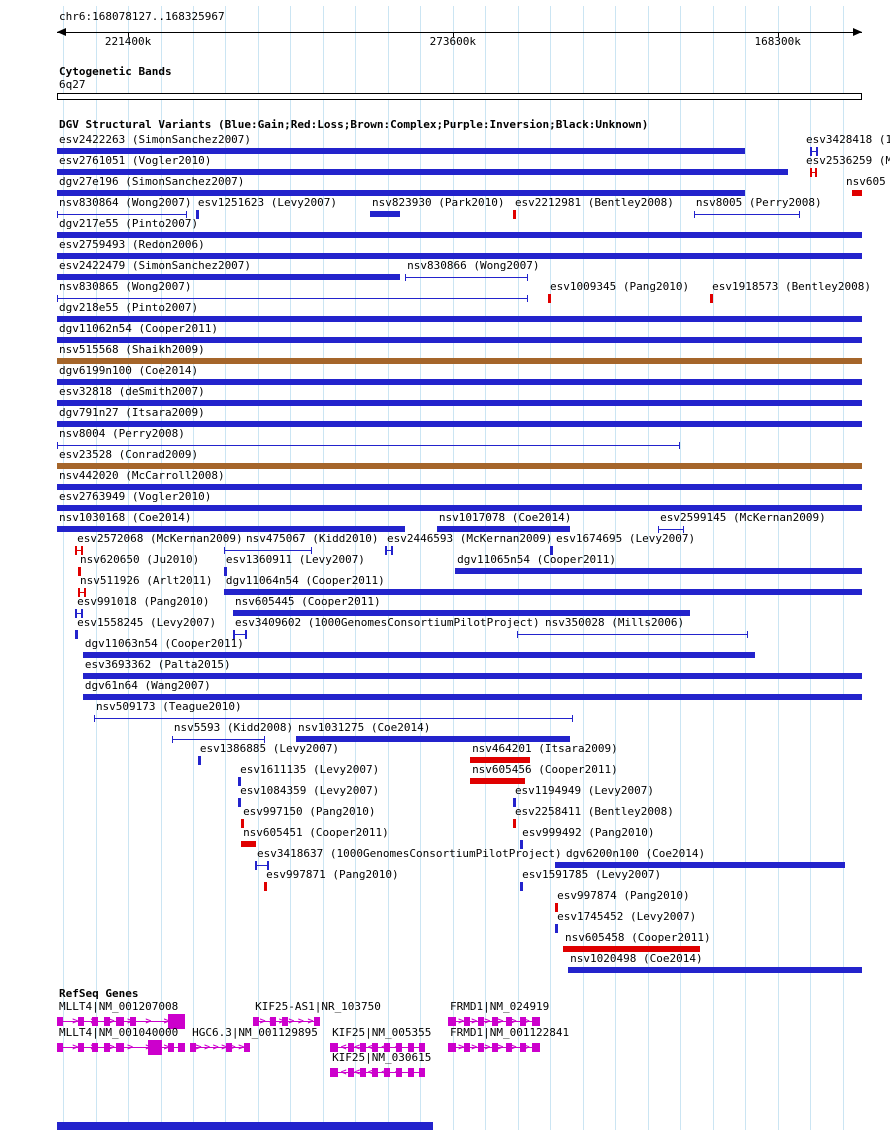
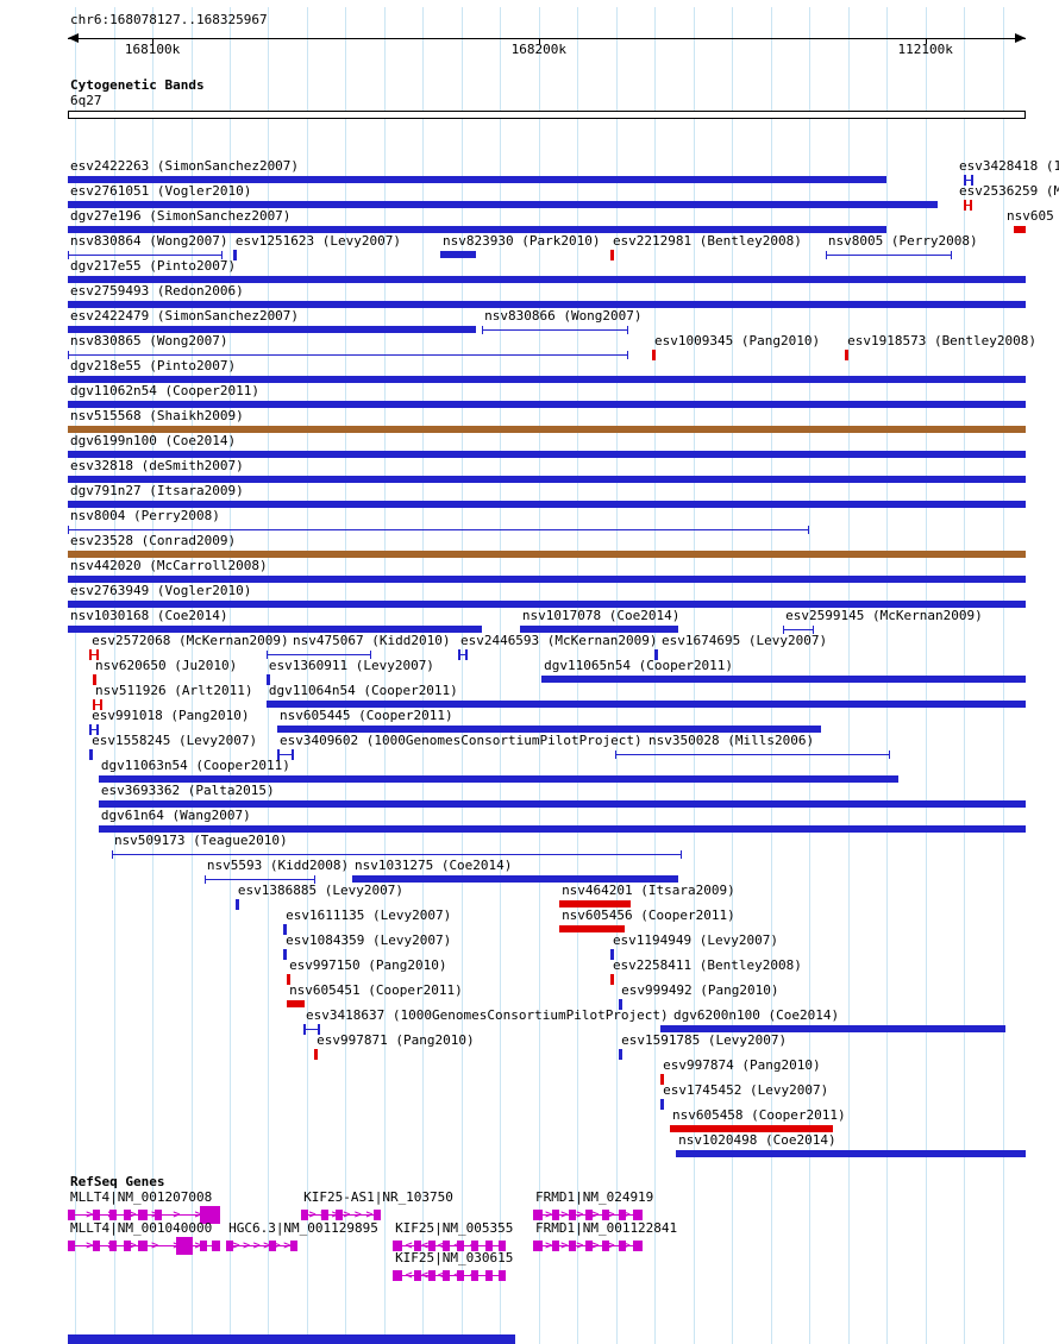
  chr6:168078127..168325967
  Cytogenetic Bands
  6q27
- DGV Structural Variants (Blue:Gain;Red:Loss;Brown:Complex;Purple:Inversion;Black:Unknown)
  RefSeq Genes
- 221400k
+ 168100k
- 273600k
+ 168200k
- 168300k
+ 112100k
  esv2422263 (SimonSanchez2007)
  esv3428418 (1
  esv2761051 (Vogler2010)
  esv2536259 (M
  dgv27e196 (SimonSanchez2007)
  nsv605
  nsv830864 (Wong2007)
  esv1251623 (Levy2007)
  nsv823930 (Park2010)
  esv2212981 (Bentley2008)
  nsv8005 (Perry2008)
  dgv217e55 (Pinto2007)
  esv2759493 (Redon2006)
  esv2422479 (SimonSanchez2007)
  nsv830866 (Wong2007)
  nsv830865 (Wong2007)
  esv1009345 (Pang2010)
  esv1918573 (Bentley2008)
  dgv218e55 (Pinto2007)
  dgv11062n54 (Cooper2011)
  nsv515568 (Shaikh2009)
  dgv6199n100 (Coe2014)
  esv32818 (deSmith2007)
  dgv791n27 (Itsara2009)
  nsv8004 (Perry2008)
  esv23528 (Conrad2009)
  nsv442020 (McCarroll2008)
  esv2763949 (Vogler2010)
  nsv1030168 (Coe2014)
  nsv1017078 (Coe2014)
  esv2599145 (McKernan2009)
  esv2572068 (McKernan2009)
  nsv475067 (Kidd2010)
  esv2446593 (McKernan2009)
  esv1674695 (Levy2007)
  nsv620650 (Ju2010)
  esv1360911 (Levy2007)
  dgv11065n54 (Cooper2011)
  nsv511926 (Arlt2011)
  dgv11064n54 (Cooper2011)
  esv991018 (Pang2010)
  nsv605445 (Cooper2011)
  esv1558245 (Levy2007)
  esv3409602 (1000GenomesConsortiumPilotProject)
  nsv350028 (Mills2006)
  dgv11063n54 (Cooper2011)
  esv3693362 (Palta2015)
  dgv61n64 (Wang2007)
  nsv509173 (Teague2010)
  nsv5593 (Kidd2008)
  nsv1031275 (Coe2014)
  esv1386885 (Levy2007)
  nsv464201 (Itsara2009)
  esv1611135 (Levy2007)
  nsv605456 (Cooper2011)
  esv1084359 (Levy2007)
  esv1194949 (Levy2007)
  esv997150 (Pang2010)
  esv2258411 (Bentley2008)
  nsv605451 (Cooper2011)
  esv999492 (Pang2010)
  esv3418637 (1000GenomesConsortiumPilotProject)
  dgv6200n100 (Coe2014)
  esv997871 (Pang2010)
  esv1591785 (Levy2007)
  esv997874 (Pang2010)
  esv1745452 (Levy2007)
  nsv605458 (Cooper2011)
  nsv1020498 (Coe2014)
  MLLT4|NM_001207008
  >
  >
  >
  >
  KIF25-AS1|NR_103750
  >
  >
  >
  >
  FRMD1|NM_024919
  >
  >
  >
  >
  >
  >
  MLLT4|NM_001040000
  >
  >
  >
  >
  HGC6.3|NM_001129895
  >
  >
  >
  >
  >
  >
  KIF25|NM_005355
  <
  <
  <
  FRMD1|NM_001122841
  >
  >
  >
  >
  >
  >
  KIF25|NM_030615
  <
  <
  <
